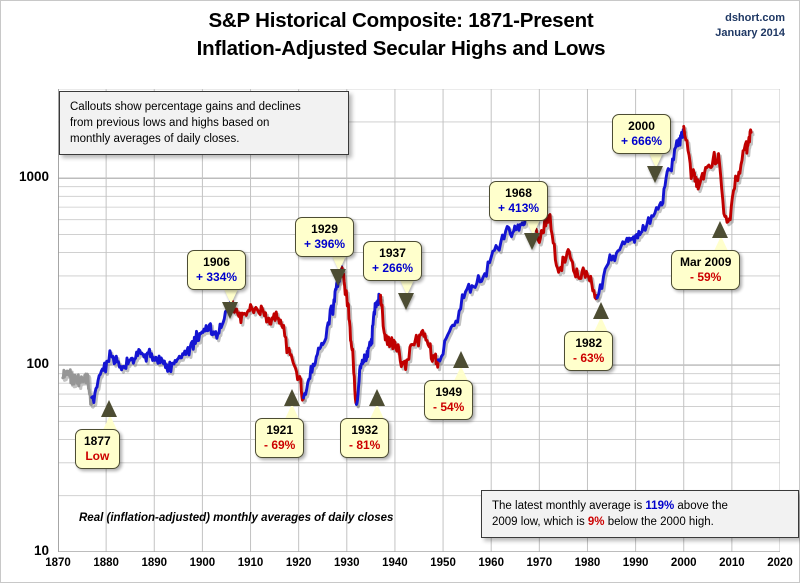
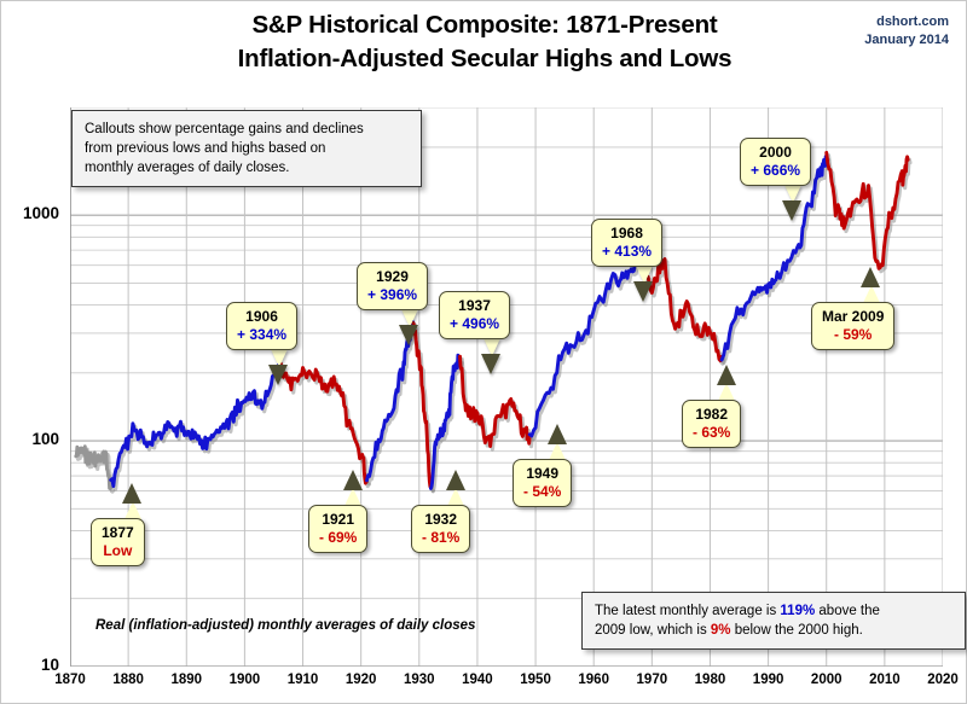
  S&P Historical Composite: 1871-Present
  Inflation-Adjusted Secular Highs and Lows
  dshort.com
  January 2014
  10
  100
  1000
  1870
  1880
  1890
  1900
  1910
  1920
  1930
  1940
  1950
  1960
  1970
  1980
  1990
  2000
  2010
  2020
  Callouts show percentage gains and declines
  from previous lows and highs based on
  monthly averages of daily closes.
  Real (inflation-adjusted) monthly averages of daily closes
  The latest monthly average is 119% above the
  2009 low, which is 9% below the 2000 high.
  1877
  Low
  1906
  + 334%
  1921
  - 69%
  1929
  + 396%
  1932
  - 81%
  1937
- + 266%
+ + 496%
  1949
  - 54%
  1968
  + 413%
  1982
  - 63%
  2000
  + 666%
  Mar 2009
  - 59%
